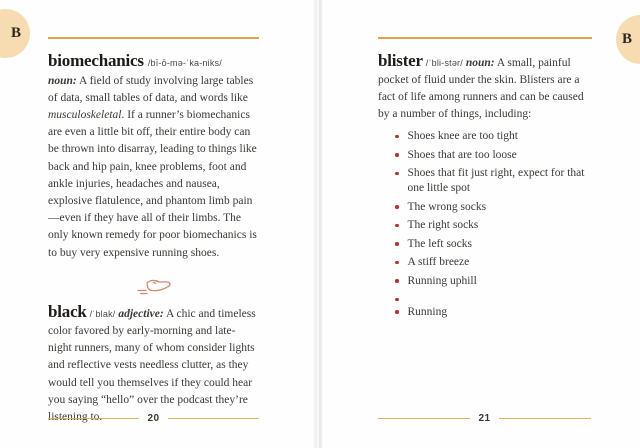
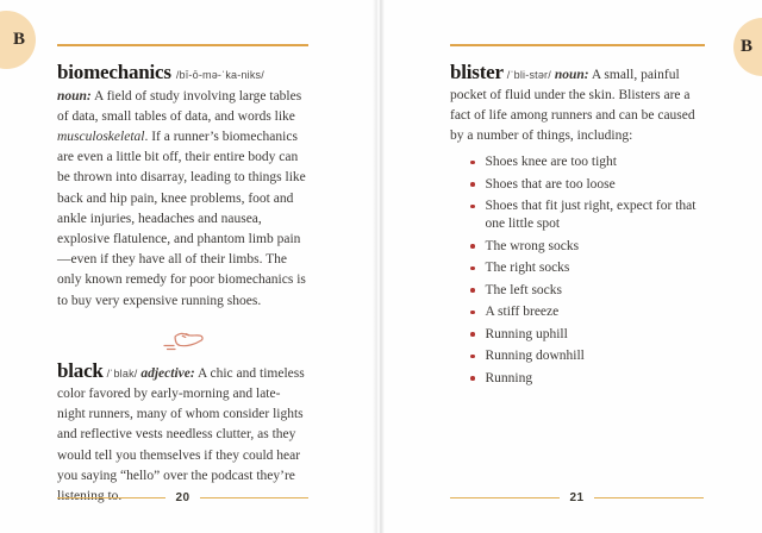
  B
  B
  biomechanics /bī-ō-mə-ˈka-niks/
  noun: A field of study involving large tables of data, small tables of data, and words like musculoskeletal. If a runner’s biomechanics are even a little bit off, their entire body can be thrown into disarray, leading to things like back and hip pain, knee problems, foot and ankle injuries, headaches and nausea, explosive flatulence, and phantom limb pain—even if they have all of their limbs. The only known remedy for poor biomechanics is to buy very expensive running shoes.
  black /ˈblak/ adjective: A chic and timeless color favored by early-morning and late-night runners, many of whom consider lights and reflective vests needless clutter, as they would tell you themselves if they could hear you saying “hello” over the podcast they’re
  blister /ˈbli-stər/ noun: A small, painful pocket of fluid under the skin. Blisters are a fact of life among runners and can be caused by a number of things, including:
  Shoes knee are too tight
  Shoes that are too loose
  Shoes that fit just right, expect for that one little spot
  The wrong socks
  The right socks
  The left socks
  A stiff breeze
  Running uphill
+ Running downhill
  Running
  20
  21
